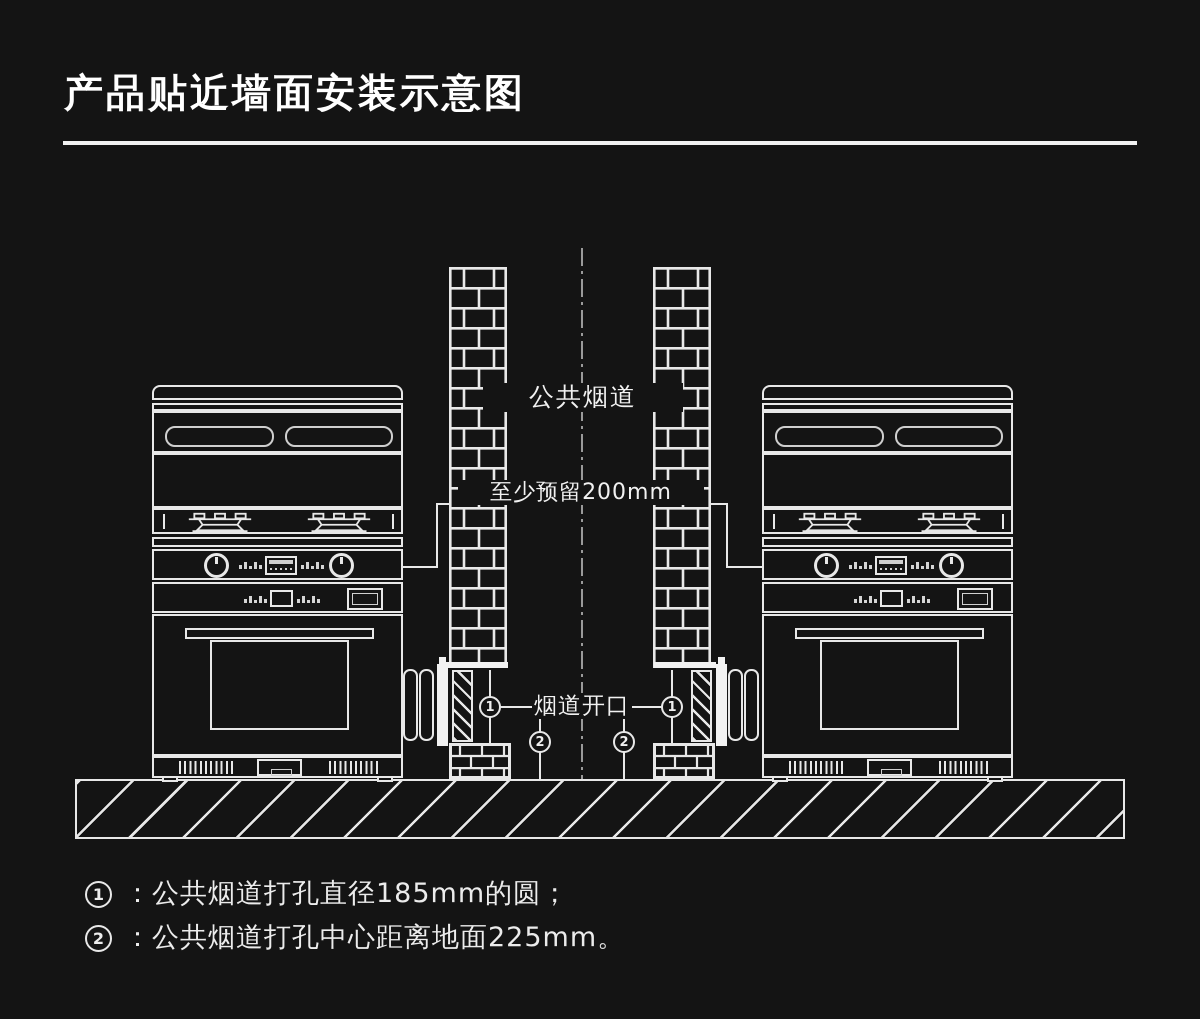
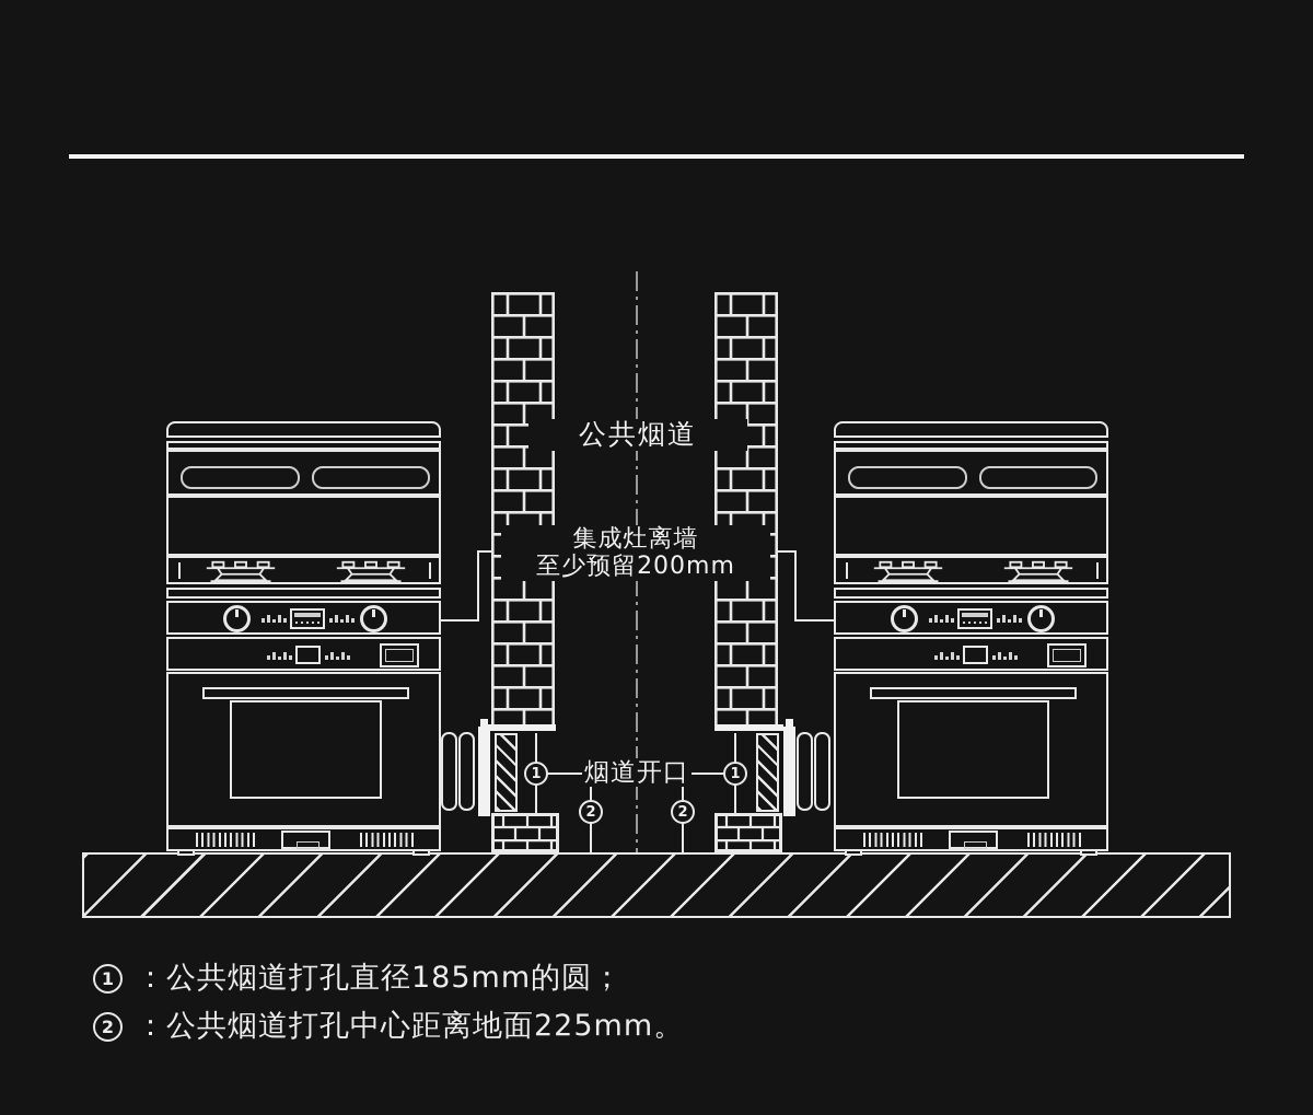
- 产品贴近墙面安装示意图
  1
  1
  2
  2
  公共烟道
+ 集成灶离墙
  至少预留200mm
  烟道开口
  1
  ：公共烟道打孔直径185mm的圆；
  2
  ：公共烟道打孔中心距离地面225mm。
